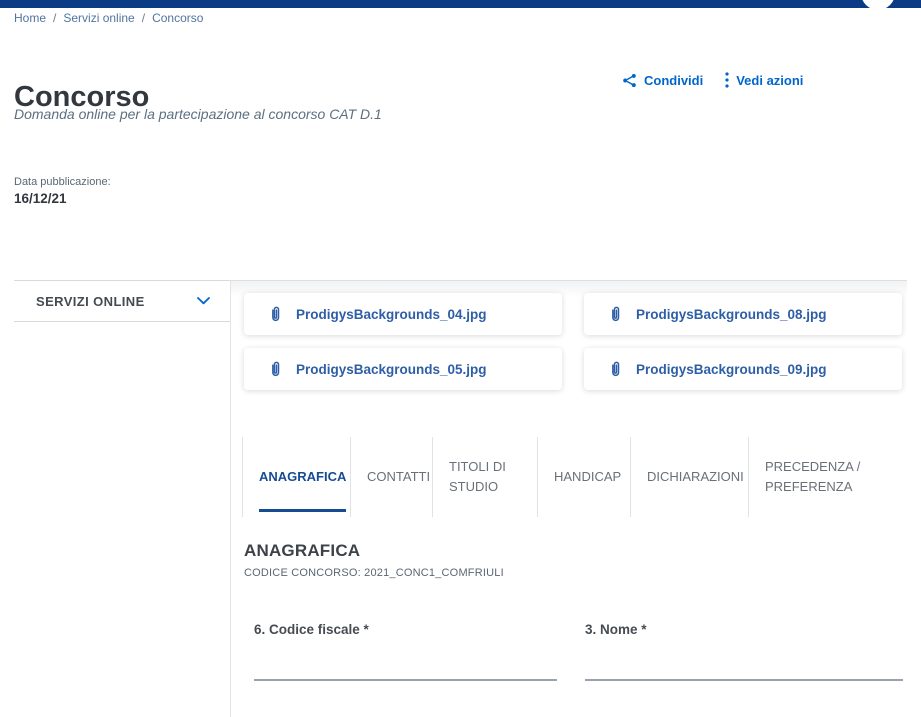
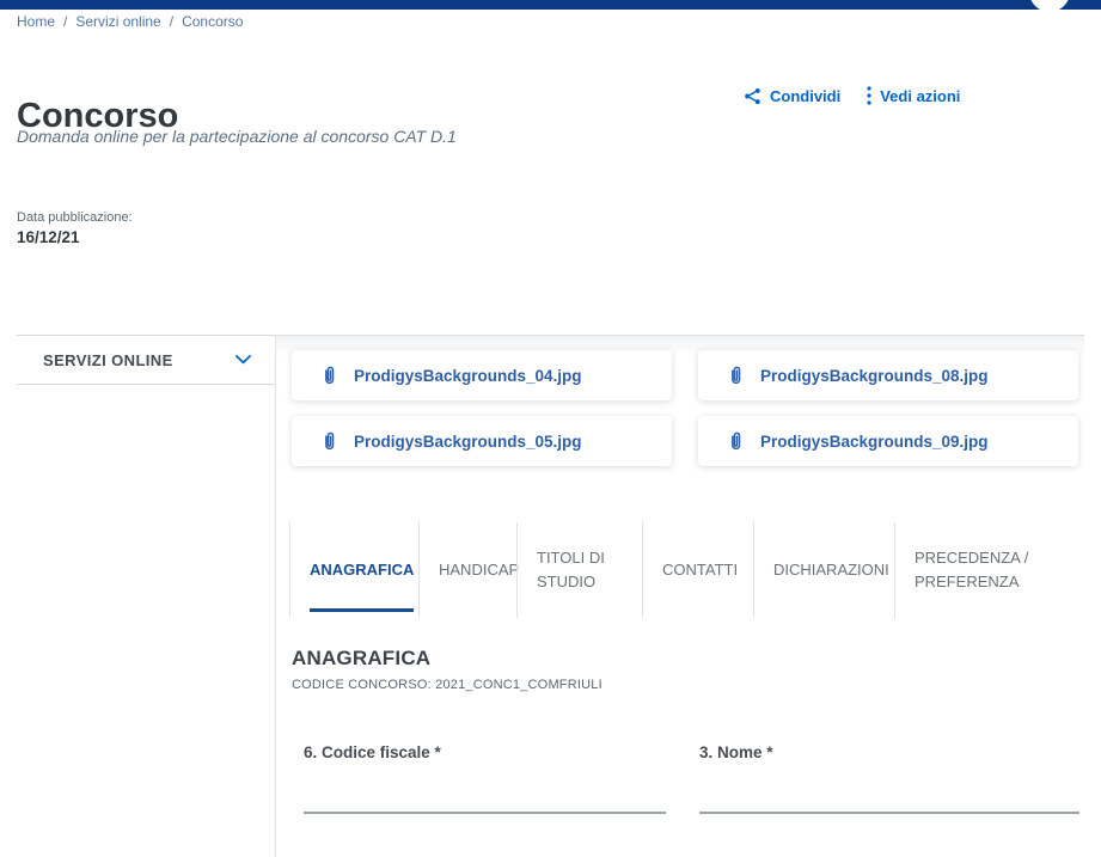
  Home
  /
  Servizi online
  /
  Concorso
  Concorso
  Domanda online per la partecipazione al concorso CAT D.1
  Condividi
  Vedi azioni
  Data pubblicazione:
  16/12/21
  SERVIZI ONLINE
  ProdigysBackgrounds_04.jpg
  ProdigysBackgrounds_08.jpg
  ProdigysBackgrounds_05.jpg
  ProdigysBackgrounds_09.jpg
  ANAGRAFICA
- CONTATTI
+ HANDICAP
  TITOLI DI
  STUDIO
- HANDICAP
+ CONTATTI
  DICHIARAZIONI
  PRECEDENZA /
  PREFERENZA
  ANAGRAFICA
  CODICE CONCORSO: 2021_CONC1_COMFRIULI
  6. Codice fiscale *
  3. Nome *
